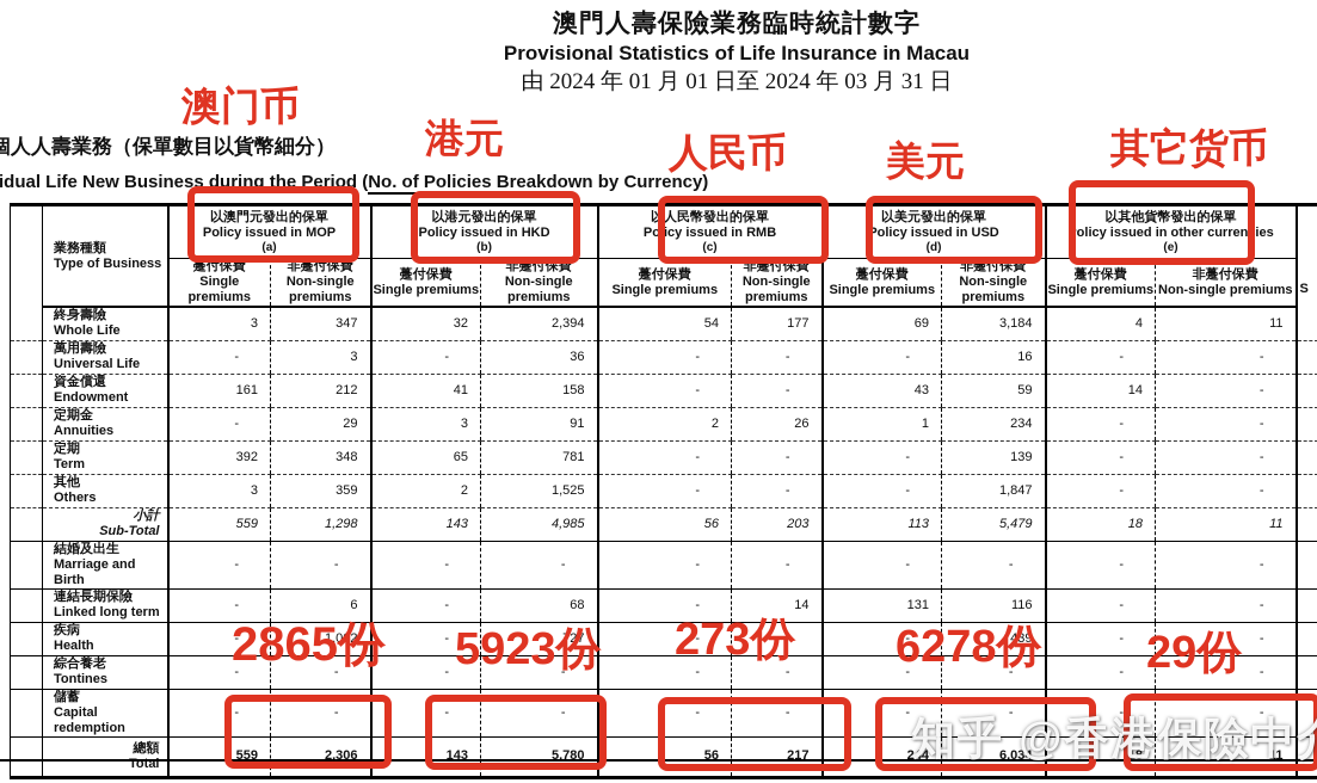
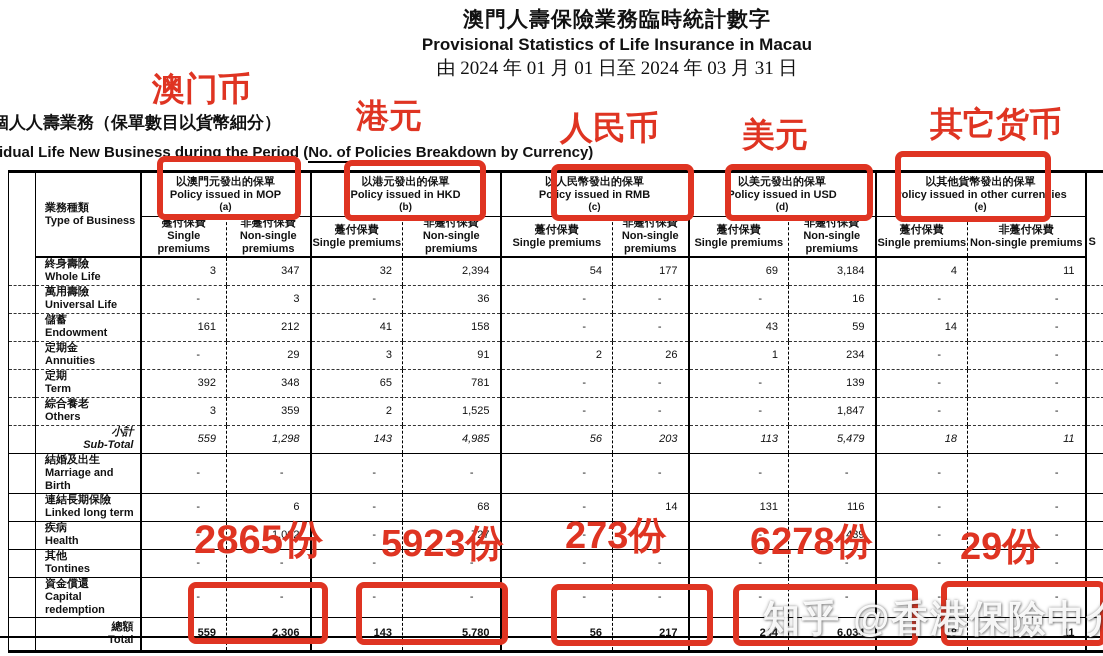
  澳門人壽保險業務臨時統計數字
  Provisional Statistics of Life Insurance in Macau
  由 2024 年 01 月 01 日至 2024 年 03 月 31 日
  個人人壽業務（保單數目以貨幣細分）
  idual Life New Business during the Period (No. of Policies Breakdown by Currency)
  	業務種類 Type of Business	以澳門元發出的保單 Policy issued in MOP (a)	以港元發出的保單 Policy issued in HKD (b)	以人民幣發出的保單 Policy issued in RMB (c)	以美元發出的保單 Policy issued in USD (d)	以其他貨幣發出的保單 Policy issued in other currencies (e)	S
  躉付保費 Single premiums	非躉付保費 Non-single premiums	躉付保費 Single premiums	非躉付保費 Non-single premiums	躉付保費 Single premiums	非躉付保費 Non-single premiums	躉付保費 Single premiums	非躉付保費 Non-single premiums	躉付保費 Single premiums	非躉付保費 Non-single premiums
  	終身壽險Whole Life	3	347	32	2,394	54	177	69	3,184	4	11
  	萬用壽險Universal Life	-	3	-	36	-	-	-	16	-	-
- 	資金償還Endowment	161	212	41	158	-	-	43	59	14	-
+ 	儲蓄Endowment	161	212	41	158	-	-	43	59	14	-
  	定期金Annuities	-	29	3	91	2	26	1	234	-	-
  	定期Term	392	348	65	781	-	-	-	139	-	-
- 	其他Others	3	359	2	1,525	-	-	-	1,847	-	-
+ 	綜合養老Others	3	359	2	1,525	-	-	-	1,847	-	-
  	小計Sub-Total	559	1,298	143	4,985	56	203	113	5,479	18	11
  	結婚及出生Marriage and Birth	-	-	-	-	-	-	-	-	-	-
  	連結長期保險Linked long term	-	6	-	68	-	14	131	116	-	-
  	疾病Health	-	1,002	-	727	-	-	-	439	-	-
- 	綜合養老Tontines	-	-	-	-	-	-	-	-	-	-
+ 	其他Tontines	-	-	-	-	-	-	-	-	-	-
- 	儲蓄Capital redemption	-	-	-	-	-	-	-	-	-	-
+ 	資金償還Capital redemption	-	-	-	-	-	-	-	-	-	-
  	總額Total	559	2,306	143	5,780	56	217	244	6,034	18	11
  澳门币
  港元
  人民币
  美元
  其它货币
  2865份
  5923份
  273份
  6278份
  29份
  知乎 @香港保險中
